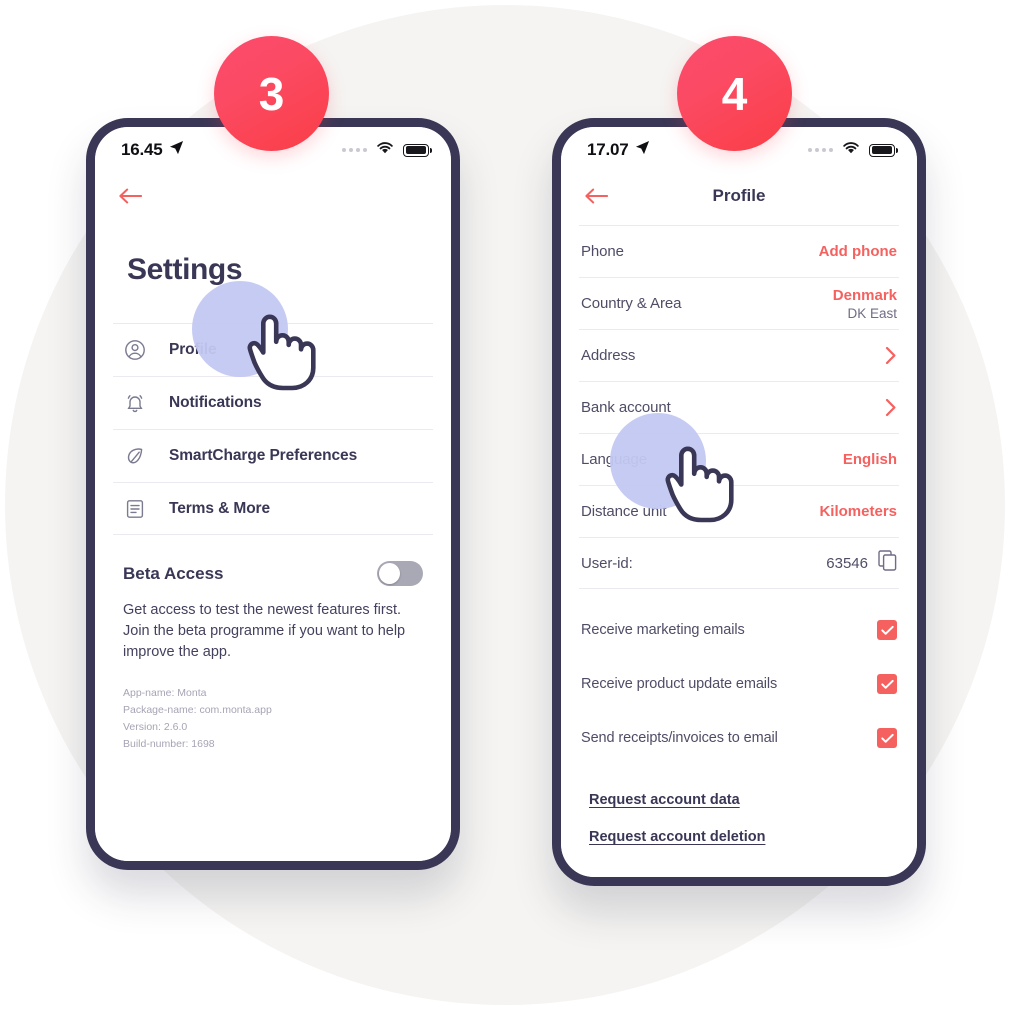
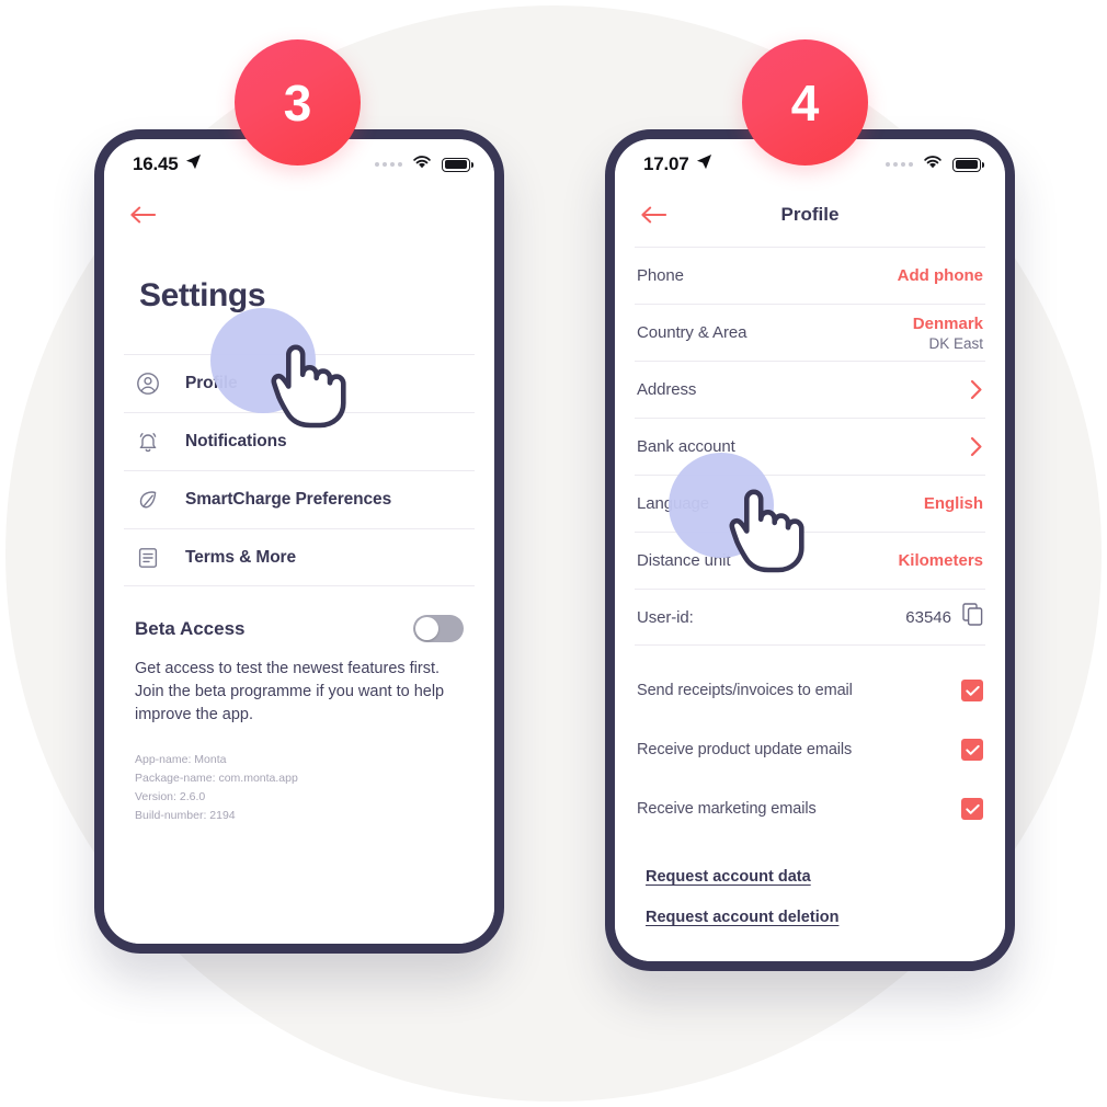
  16.45
  Settings
  Notifications
  SmartCharge Preferences
  Terms & More
  Beta Access
  Get access to test the newest features first. Join the beta programme if you want to help improve the app.
  App-name: Monta
  Package-name: com.monta.app
  Version: 2.6.0
- Build-number: 1698
+ Build-number: 2194
  17.07
  Profile
  Phone
  Add phone
  Country & Area
  Denmark
  DK East
  Address
  Bank account
  English
  Distance unit
  Kilometers
  User-id:
  63546
- Receive marketing emails
+ Send receipts/invoices to email
  Receive product update emails
- Send receipts/invoices to email
+ Receive marketing emails
  Request account data
  Request account deletion
  3
  4
